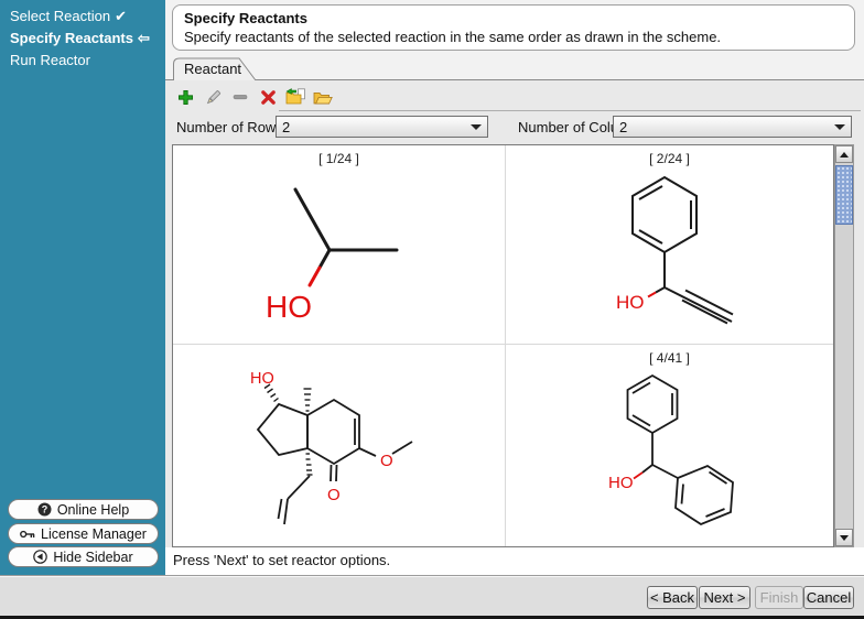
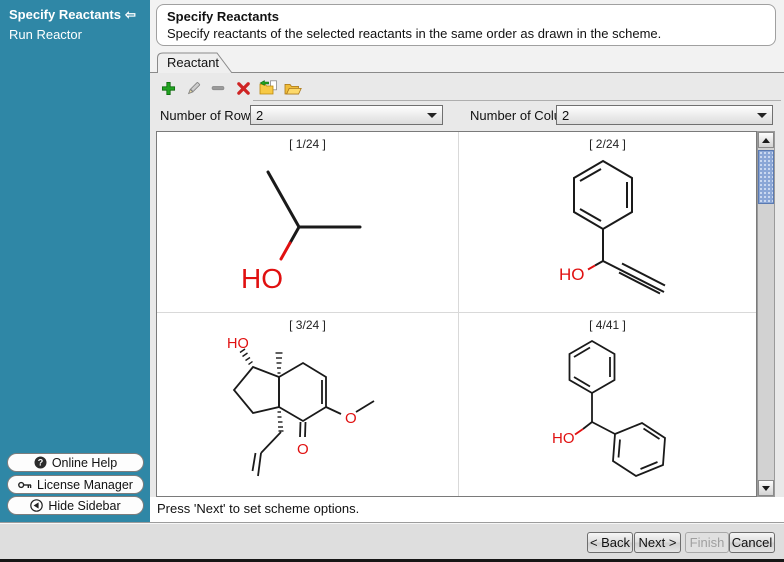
- Select Reaction ✔
  Specify Reactants ⇦
  Run Reactor
  ?
  Online Help
  License Manager
  Hide Sidebar
  Specify Reactants
- Specify reactants of the selected reaction in the same order as drawn in the scheme.
+ Specify reactants of the selected reactants in the same order as drawn in the scheme.
  Reactant
  Number of Row
  2
  Number of Col
  2
  [ 1/24 ]
  HO
  [ 2/24 ]
  HO
+ [ 3/24 ]
  HO
  O
  O
  [ 4/41 ]
  HO
- Press 'Next' to set reactor options.
+ Press 'Next' to set scheme options.
  < Back
  Next >
  Finish
  Cancel
